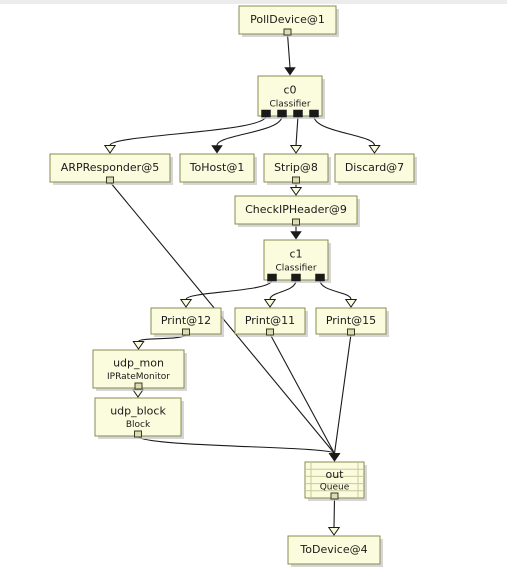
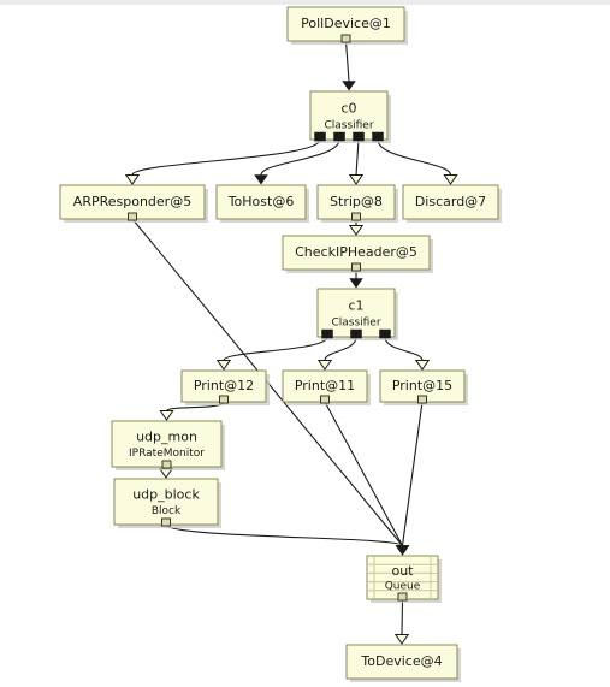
  PollDevice@1
  c0
  Classifier
  ARPResponder@5
- ToHost@1
+ ToHost@6
  Strip@8
  Discard@7
- CheckIPHeader@9
+ CheckIPHeader@5
  c1
  Classifier
  Print@12
  Print@11
  Print@15
  udp_mon
  IPRateMonitor
  udp_block
  Block
  out
  Queue
  ToDevice@4
